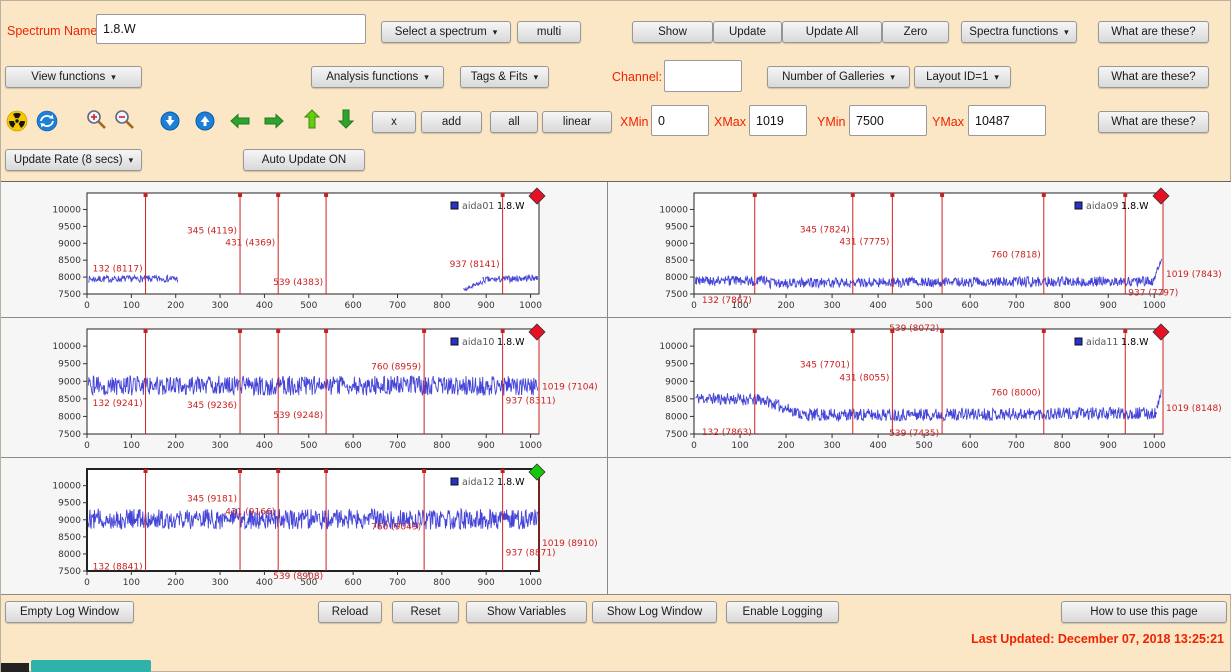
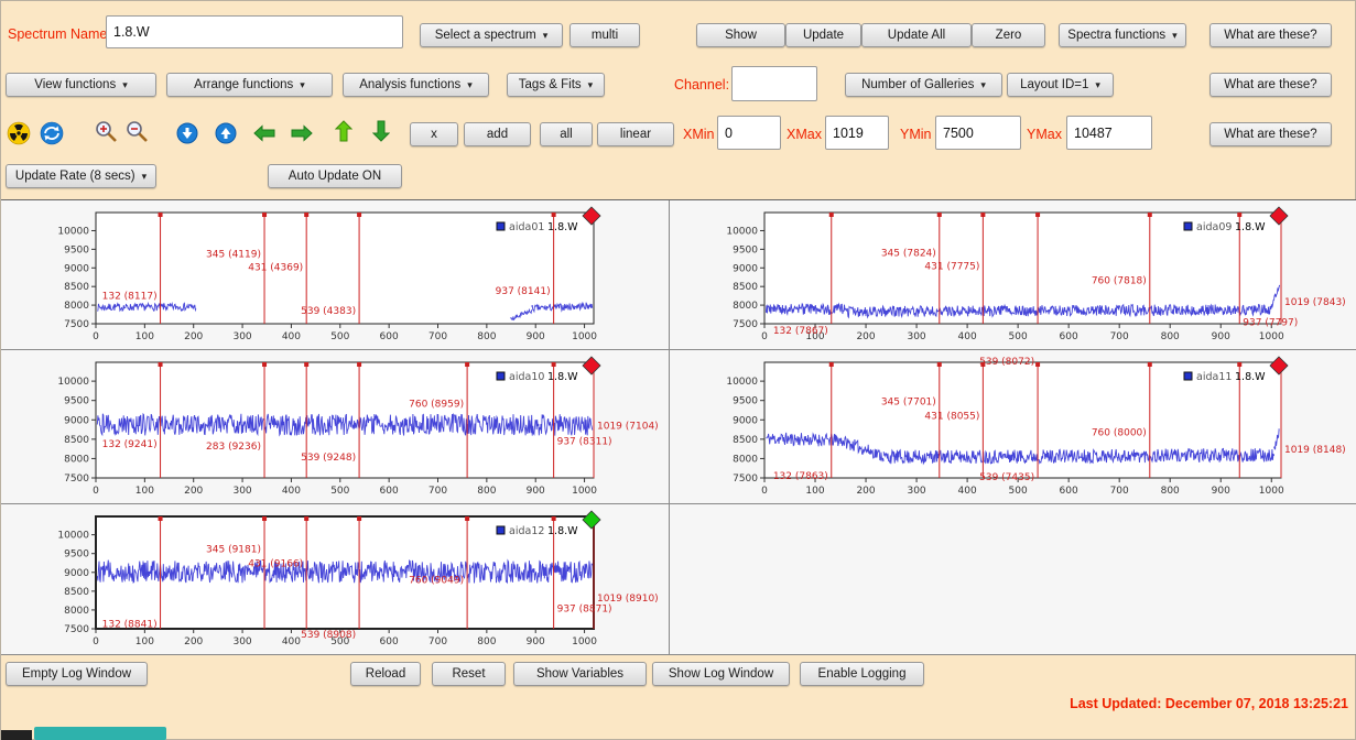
  Spectrum Name
  1.8.W
  Select a spectrum
  multi
  Show
  Update
  Update All
  Zero
  Spectra functions
  What are these?
  View functions
+ Arrange functions
  Analysis functions
  Tags & Fits
  Channel:
  Number of Galleries
  Layout ID=1
  What are these?
  x
  add
  all
  linear
  XMin
  0
  XMax
  1019
  YMin
  7500
  YMax
  10487
  What are these?
  Update Rate (8 secs)
  Auto Update ON
  7500
  8000
  8500
  9000
  9500
  10000
  0
  100
  200
  300
  400
  500
  600
  700
  800
  900
  1000
  132 (8117)
  345 (4119)
  431 (4369)
  539 (4383)
  937 (8141)
  aida01
  1.8.W
  7500
  8000
  8500
  9000
  9500
  10000
  0
  100
  200
  300
  400
  500
  600
  700
  800
  900
  1000
  132 (7867)
  345 (7824)
  431 (7775)
  760 (7818)
  937 (7797)
  1019 (7843)
  aida09
  1.8.W
  7500
  8000
  8500
  9000
  9500
  10000
  0
  100
  200
  300
  400
  500
  600
  700
  800
  900
  1000
  132 (9241)
- 345 (9236)
+ 283 (9236)
  539 (9248)
  760 (8959)
  937 (8311)
  1019 (7104)
  aida10
  1.8.W
  7500
  8000
  8500
  9000
  9500
  10000
  0
  100
  200
  300
  400
  500
  600
  700
  800
  900
  1000
  132 (7863)
  345 (7701)
  431 (8055)
  539 (8072)
  539 (7435)
  760 (8000)
  1019 (8148)
  aida11
  1.8.W
  7500
  8000
  8500
  9000
  9500
  10000
  0
  100
  200
  300
  400
  500
  600
  700
  800
  900
  1000
  132 (8841)
  345 (9181)
  431 (9166)
  539 (8908)
  760 (9049)
  937 (8871)
  1019 (8910)
  aida12
  1.8.W
  Empty Log Window
  Reload
  Reset
  Show Variables
  Show Log Window
  Enable Logging
- How to use this page
  Last Updated: December 07, 2018 13:25:21
